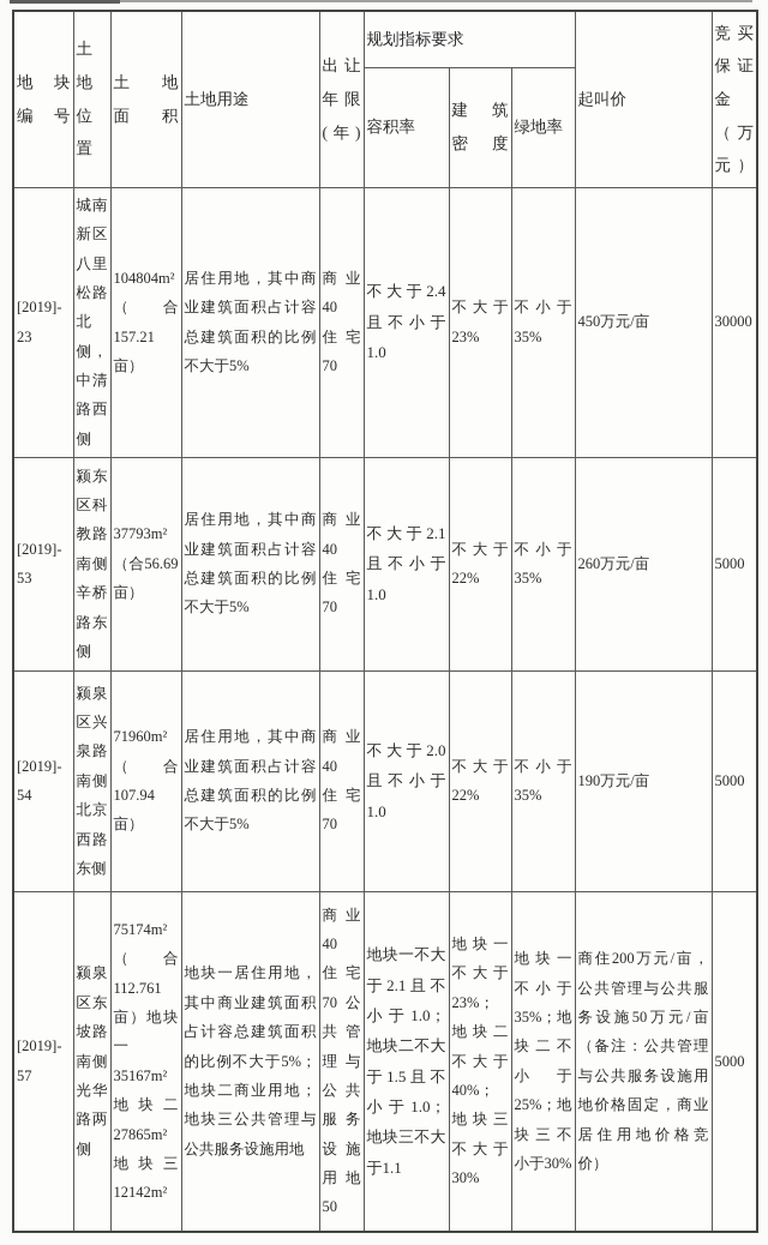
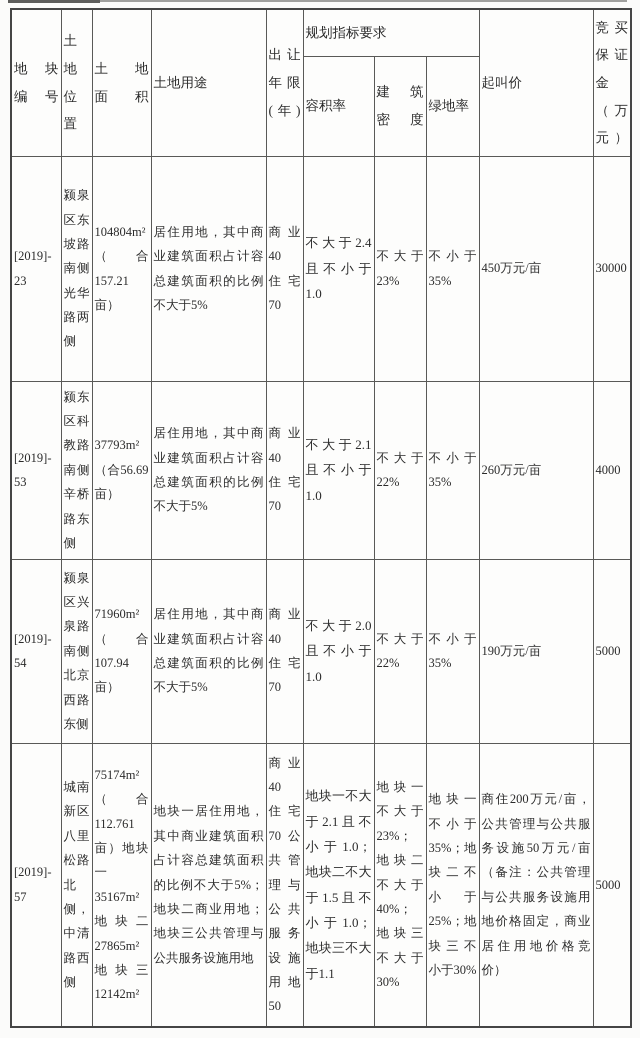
  地块 编号	土地 位置	土地 面积	土地用途	出让 年限 (年)	规划指标要求	起叫价	竞买 保证 金 （万 元）
  容积率	建筑 密度	绿地率
- [2019]- 23	城南新区八里松路北侧，中清路西侧	104804m²（合157.21亩）	居住用地，其中商业建筑面积占计容总建筑面积的比例不大于5%	商业 40 住宅 70	不大于2.4且不小于1.0	不大于23%	不小于35%	450万元/亩	30000
+ [2019]- 23	颍泉区东坡路南侧光华路两侧	104804m²（合157.21亩）	居住用地，其中商业建筑面积占计容总建筑面积的比例不大于5%	商业 40 住宅 70	不大于2.4且不小于1.0	不大于23%	不小于35%	450万元/亩	30000
- [2019]- 53	颍东区科教路南侧辛桥路东侧	37793m²（合56.69亩）	居住用地，其中商业建筑面积占计容总建筑面积的比例不大于5%	商业 40 住宅 70	不大于2.1且不小于1.0	不大于22%	不小于35%	260万元/亩	5000
+ [2019]- 53	颍东区科教路南侧辛桥路东侧	37793m²（合56.69亩）	居住用地，其中商业建筑面积占计容总建筑面积的比例不大于5%	商业 40 住宅 70	不大于2.1且不小于1.0	不大于22%	不小于35%	260万元/亩	4000
  [2019]- 54	颍泉区兴泉路南侧北京西路东侧	71960m²（合107.94亩）	居住用地，其中商业建筑面积占计容总建筑面积的比例不大于5%	商业 40 住宅 70	不大于2.0且不小于1.0	不大于22%	不小于35%	190万元/亩	5000
- [2019]- 57	颍泉区东坡路南侧光华路两侧	75174m²（合112.761亩）地块一35167m²地块二27865m²地块三12142m²	地块一居住用地，其中商业建筑面积占计容总建筑面积的比例不大于5%；地块二商业用地；地块三公共管理与公共服务设施用地	商业 40 住宅 70公 共管 理与 公共 服务 设施 用地 50	地块一不大于2.1且不小于1.0；地块二不大于1.5且不小于1.0；地块三不大于1.1	地块一不大于23%；地块二不大于40%；地块三不大于30%	地块一不小于35%；地块二不小于25%；地块三不小于30%	商住200万元/亩，公共管理与公共服务设施50万元/亩（备注：公共管理与公共服务设施用地价格固定，商业居住用地价格竞价）	5000
+ [2019]- 57	城南新区八里松路北侧，中清路西侧	75174m²（合112.761亩）地块一35167m²地块二27865m²地块三12142m²	地块一居住用地，其中商业建筑面积占计容总建筑面积的比例不大于5%；地块二商业用地；地块三公共管理与公共服务设施用地	商业 40 住宅 70公 共管 理与 公共 服务 设施 用地 50	地块一不大于2.1且不小于1.0；地块二不大于1.5且不小于1.0；地块三不大于1.1	地块一不大于23%；地块二不大于40%；地块三不大于30%	地块一不小于35%；地块二不小于25%；地块三不小于30%	商住200万元/亩，公共管理与公共服务设施50万元/亩（备注：公共管理与公共服务设施用地价格固定，商业居住用地价格竞价）	5000
